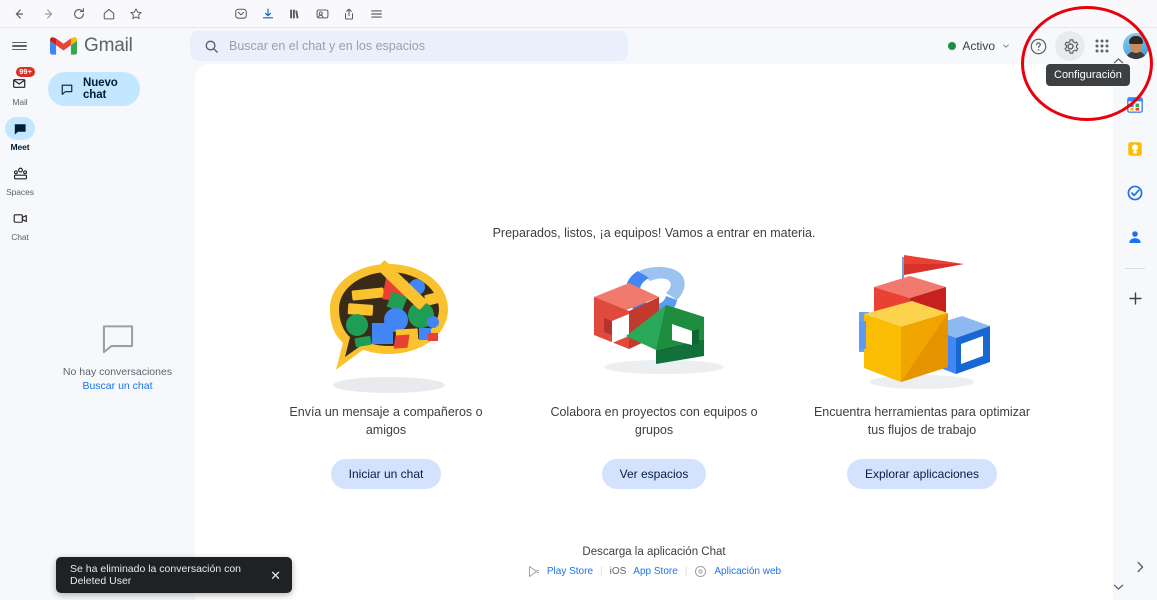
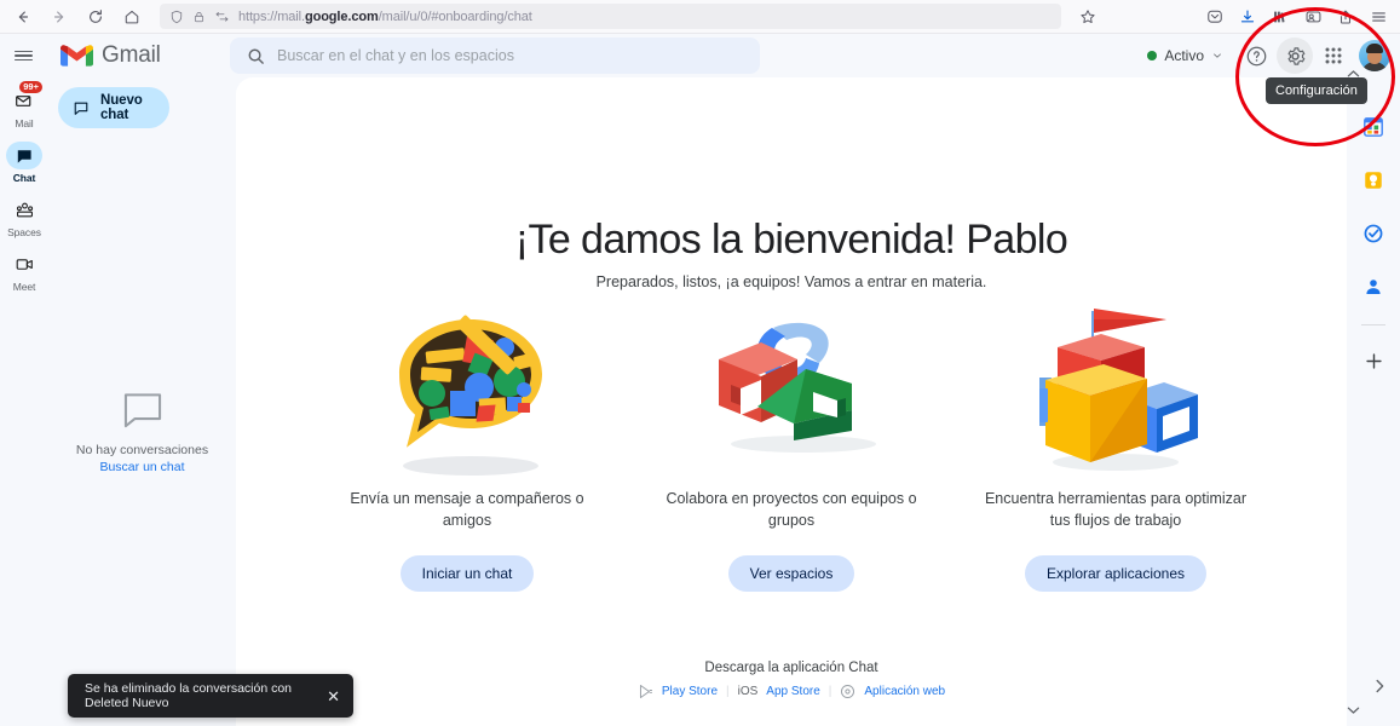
+ https://mail.google.com/mail/u/0/#onboarding/chat
  Gmail
  Buscar en el chat y en los espacios
  Activo
  Configuración
  99+
  Mail
- Meet
+ Chat
  Spaces
- Chat
+ Meet
  Nuevo chat
  No hay conversaciones
  Buscar un chat
+ ¡Te damos la bienvenida! Pablo
  Preparados, listos, ¡a equipos! Vamos a entrar en materia.
  Envía un mensaje a compañeros o amigos
  Iniciar un chat
  Colabora en proyectos con equipos o grupos
  Ver espacios
  Encuentra herramientas para optimizar tus flujos de trabajo
  Explorar aplicaciones
  Descarga la aplicación Chat
  Play Store
  |
  iOS
  App Store
  Aplicación web
- Se ha eliminado la conversación con Deleted User
+ Se ha eliminado la conversación con Deleted Nuevo
  ✕
